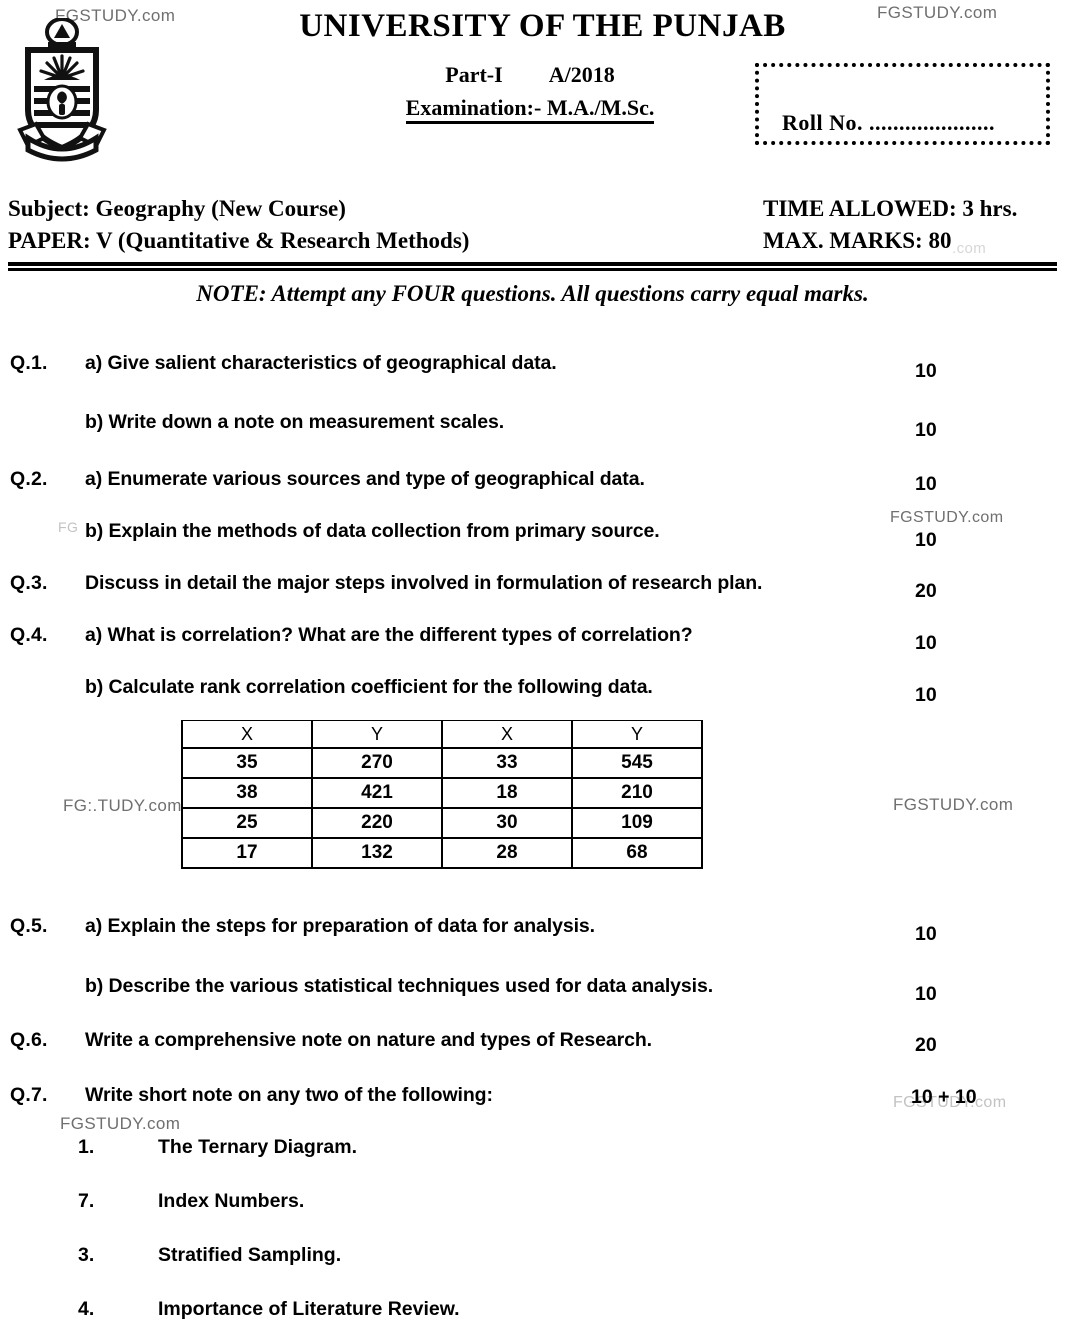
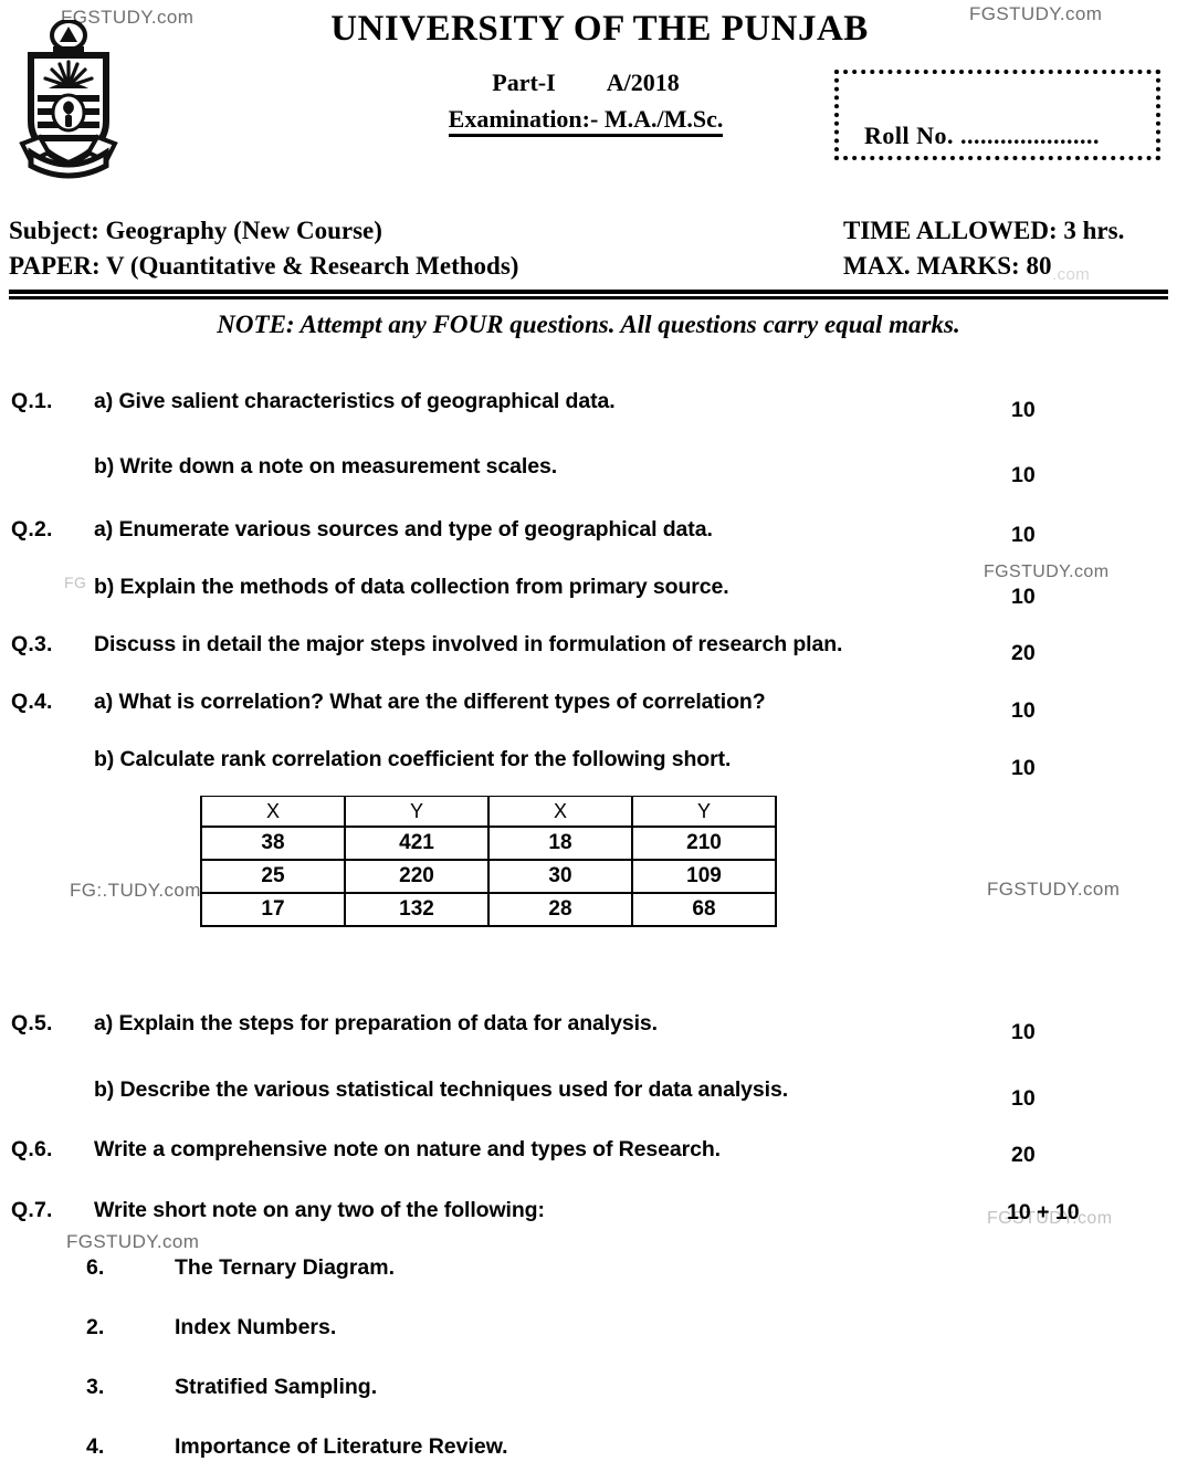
  FGSTUDY.com
  FGSTUDY.com
  .com
  FG
  FGSTUDY.com
  FG:.TUDY.com
  FGSTUDY.com
  FGSTUDY.com
  FGSTUDY.com
  UNIVERSITY OF THE PUNJAB
  Part-I A/2018
  Examination:- M.A./M.Sc.
  Roll No. .....................
  Subject: Geography (New Course)
  PAPER: V (Quantitative & Research Methods)
  TIME ALLOWED: 3 hrs.
  MAX. MARKS: 80
  NOTE: Attempt any FOUR questions. All questions carry equal marks.
  Q.1.
  a) Give salient characteristics of geographical data.
  10
  b) Write down a note on measurement scales.
  10
  Q.2.
  a) Enumerate various sources and type of geographical data.
  10
  b) Explain the methods of data collection from primary source.
  10
  Q.3.
  Discuss in detail the major steps involved in formulation of research plan.
  20
  Q.4.
  a) What is correlation? What are the different types of correlation?
  10
- b) Calculate rank correlation coefficient for the following data.
+ b) Calculate rank correlation coefficient for the following short.
  10
  X	Y	X	Y
- 35	270	33	545
  38	421	18	210
  25	220	30	109
  17	132	28	68
  Q.5.
  a) Explain the steps for preparation of data for analysis.
  10
  b) Describe the various statistical techniques used for data analysis.
  10
  Q.6.
  Write a comprehensive note on nature and types of Research.
  20
  Q.7.
  Write short note on any two of the following:
  10 + 10
- 1.
+ 6.
  The Ternary Diagram.
- 7.
+ 2.
  Index Numbers.
  3.
  Stratified Sampling.
  4.
  Importance of Literature Review.
